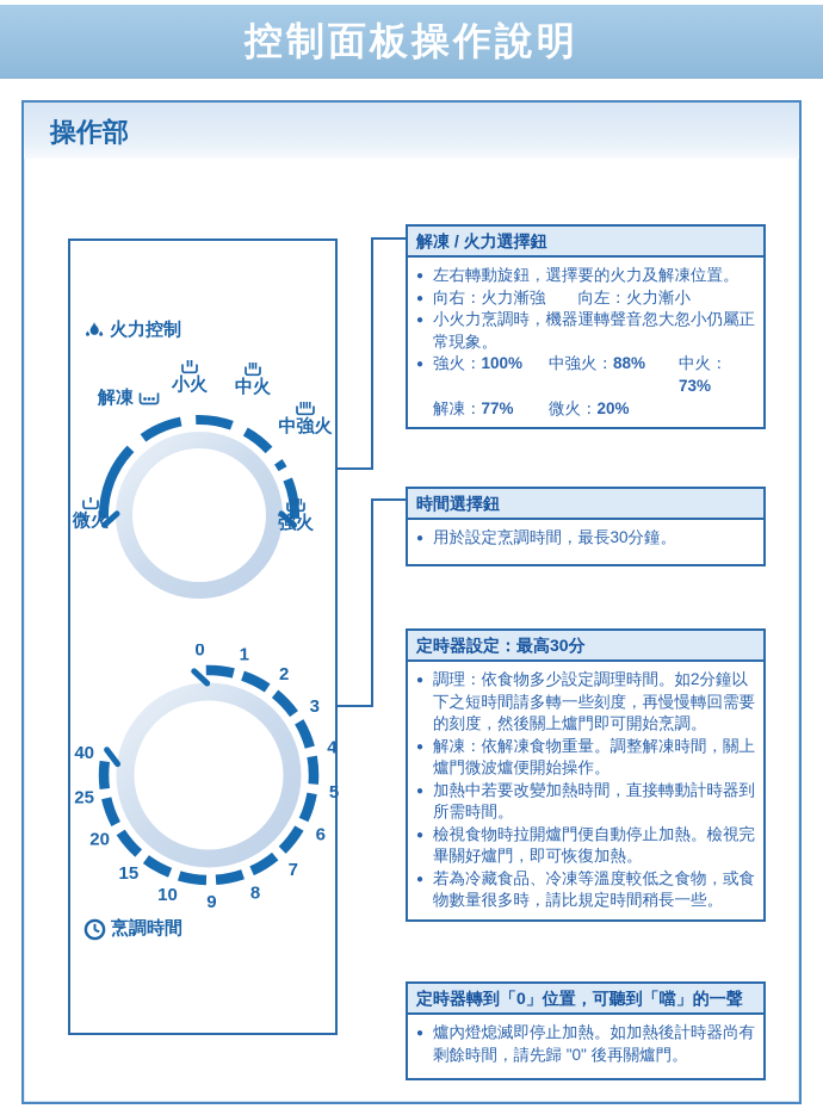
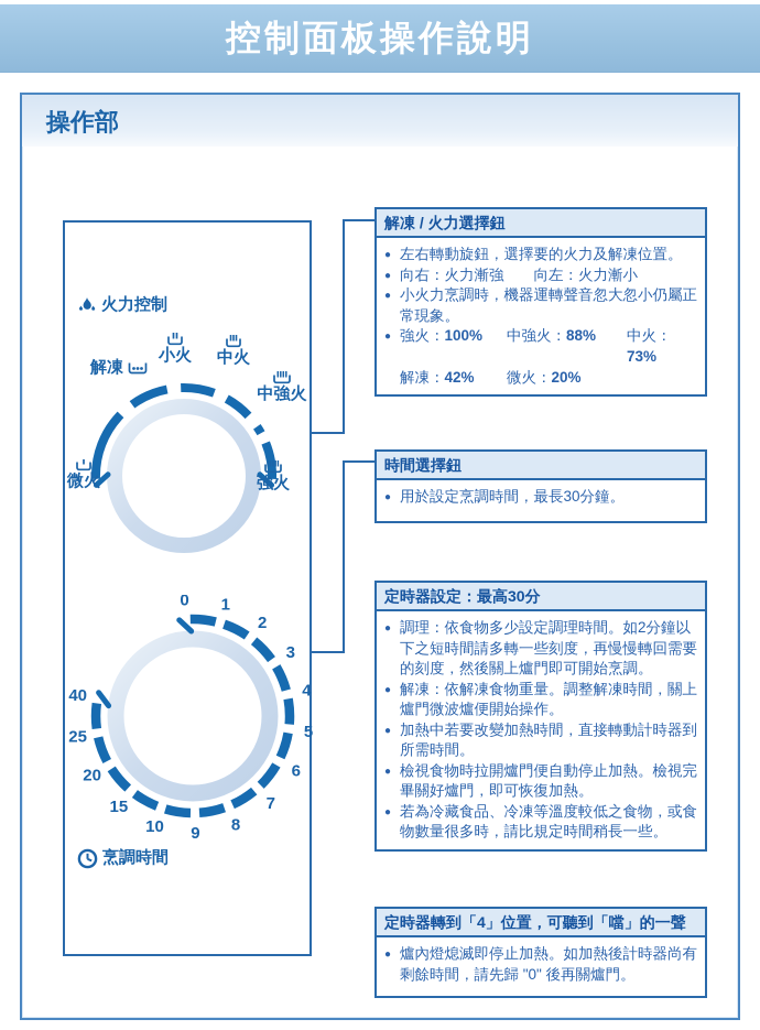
  控制面板操作說明
  操作部
  火力控制
  烹調時間
  0
  1
  2
  3
  4
  5
  6
  7
  8
  9
  10
  15
  20
  25
  40
  解凍
  小火
  中火
  中強火
  強火
  微火
  解凍 / 火力選擇鈕
  左右轉動旋鈕，選擇要的火力及解凍位置。
  向右：火力漸強 向左：火力漸小
  小火力烹調時，機器運轉聲音忽大忽小仍屬正常現象。
  強火：100%
  中強火：88%
  中火：73%
- 解凍：77%
+ 解凍：42%
  微火：20%
  時間選擇鈕
  用於設定烹調時間，最長30分鐘。
  定時器設定：最高30分
  調理：依食物多少設定調理時間。如2分鐘以下之短時間請多轉一些刻度，再慢慢轉回需要的刻度，然後關上爐門即可開始烹調。
  解凍：依解凍食物重量。調整解凍時間，關上爐門微波爐便開始操作。
  加熱中若要改變加熱時間，直接轉動計時器到所需時間。
  檢視食物時拉開爐門便自動停止加熱。檢視完畢關好爐門，即可恢復加熱。
  若為冷藏食品、冷凍等溫度較低之食物，或食物數量很多時，請比規定時間稍長一些。
- 定時器轉到「0」位置，可聽到「噹」的一聲
+ 定時器轉到「4」位置，可聽到「噹」的一聲
  爐內燈熄滅即停止加熱。如加熱後計時器尚有剩餘時間，請先歸 "0" 後再關爐門。
